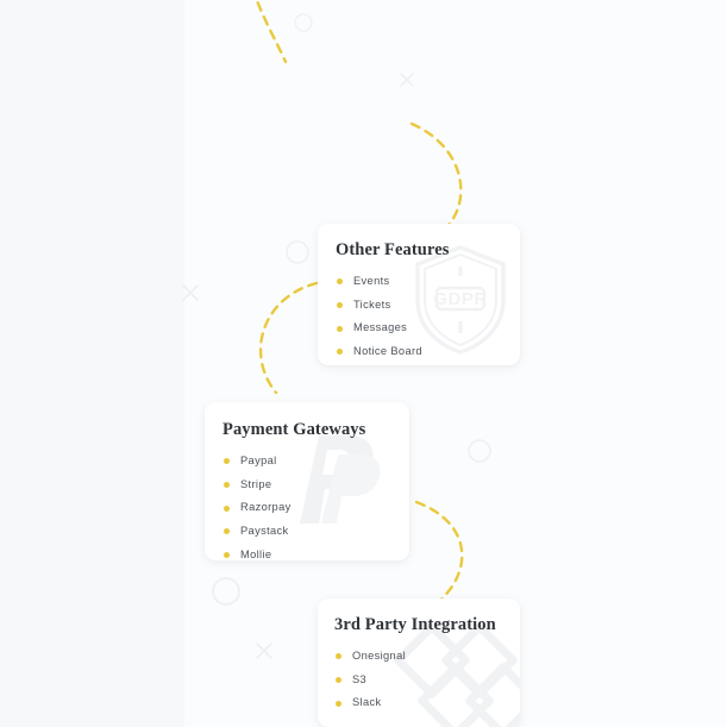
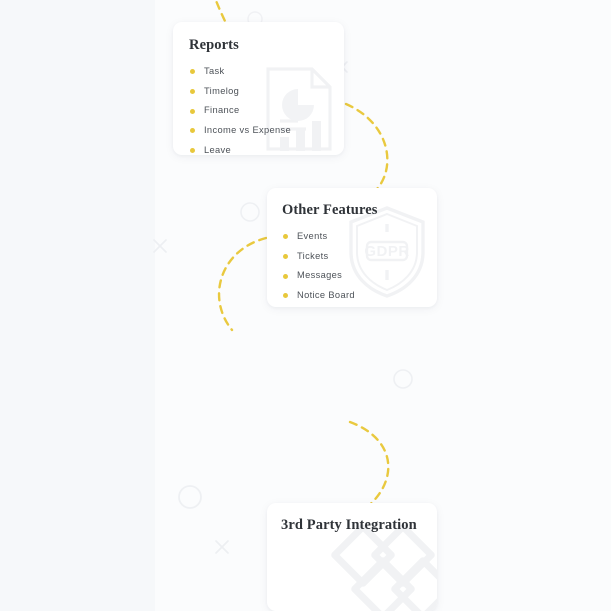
+ Reports
+ Task
+ Timelog
+ Finance
+ Income vs Expense
+ Leave
  Other Features
  Events
  Tickets
  Messages
  Notice Board
- Payment Gateways
- Paypal
- Stripe
- Razorpay
- Paystack
- Mollie
  3rd Party Integration
- Onesignal
- S3
- Slack
